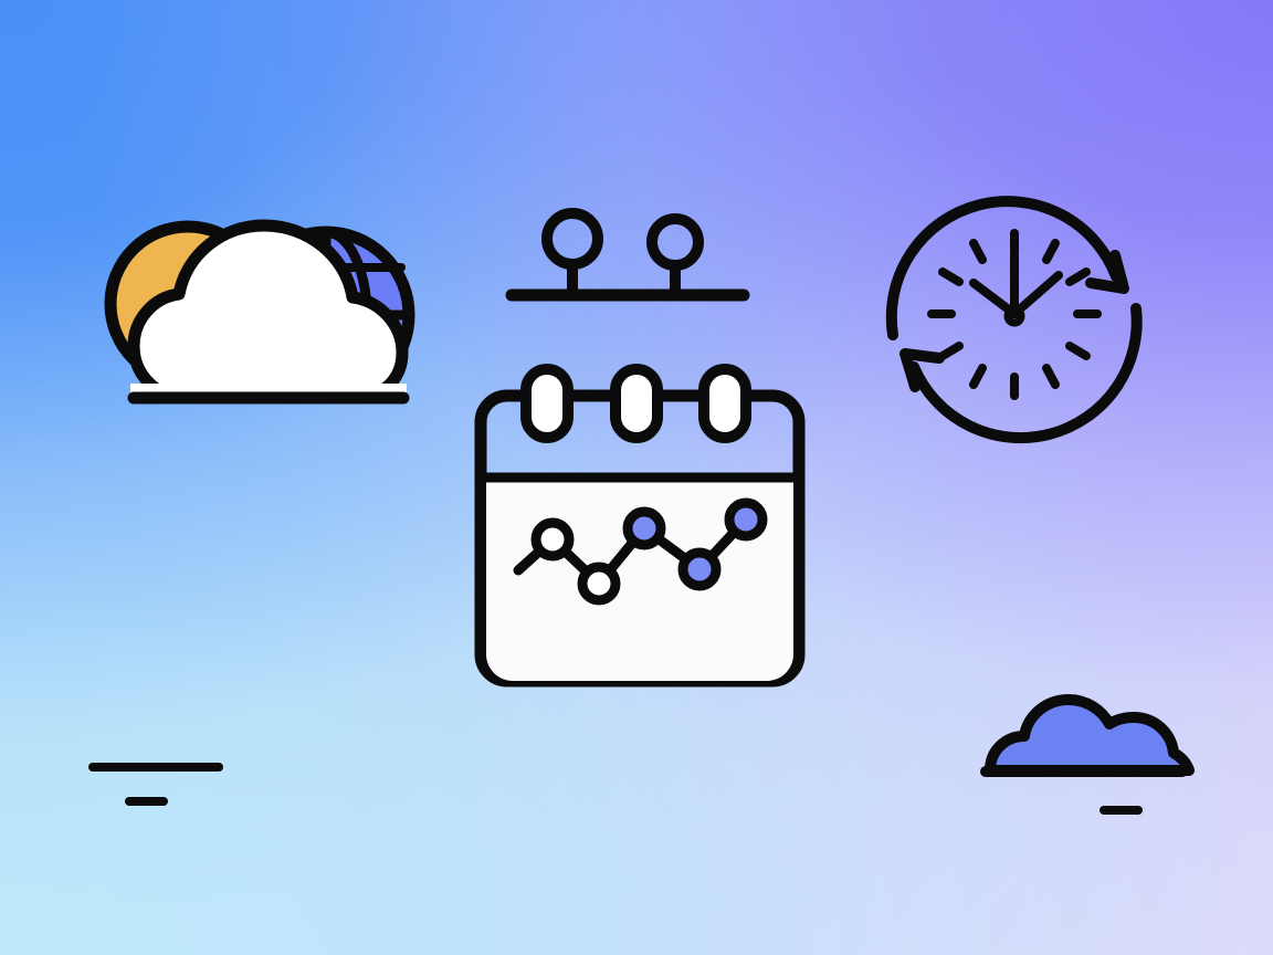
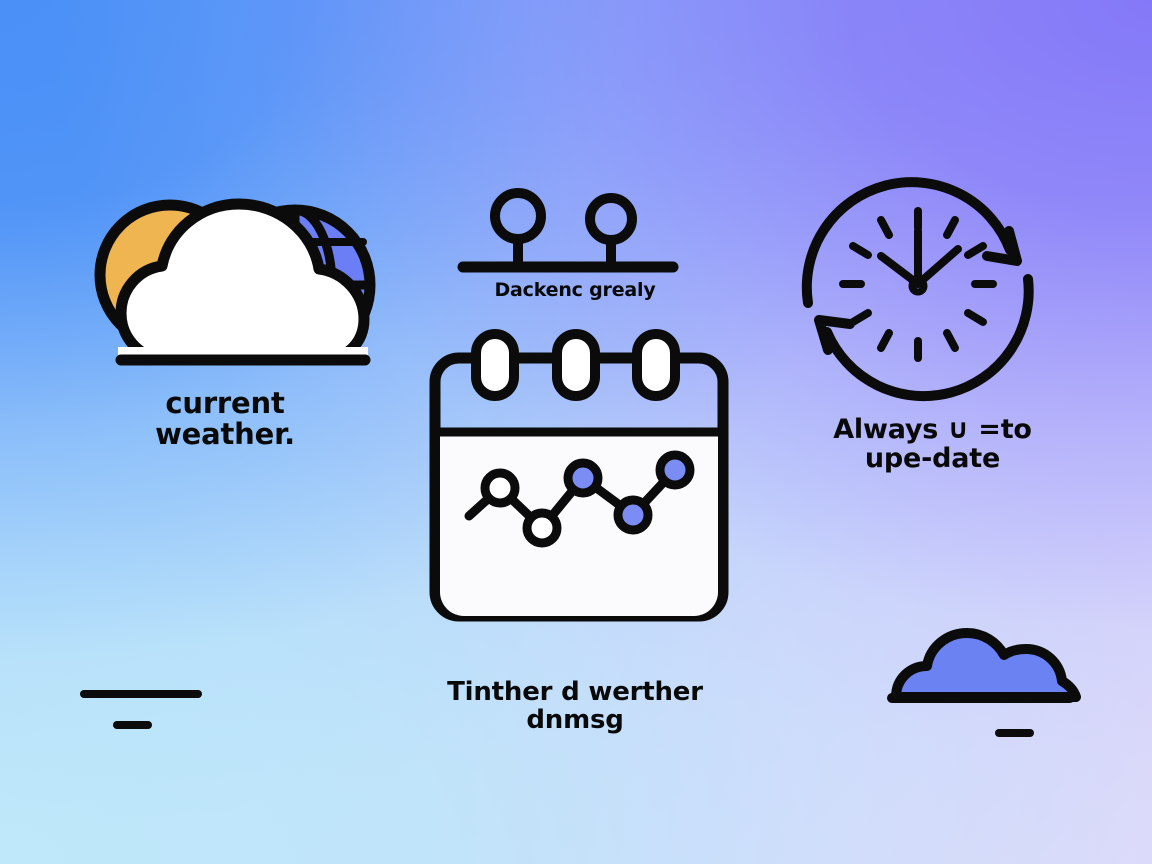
+ current
+ weather.
+ Dackenc grealy
+ Tinther d werther
+ dnmsg
+ Always ∪ =to
+ upe-date
